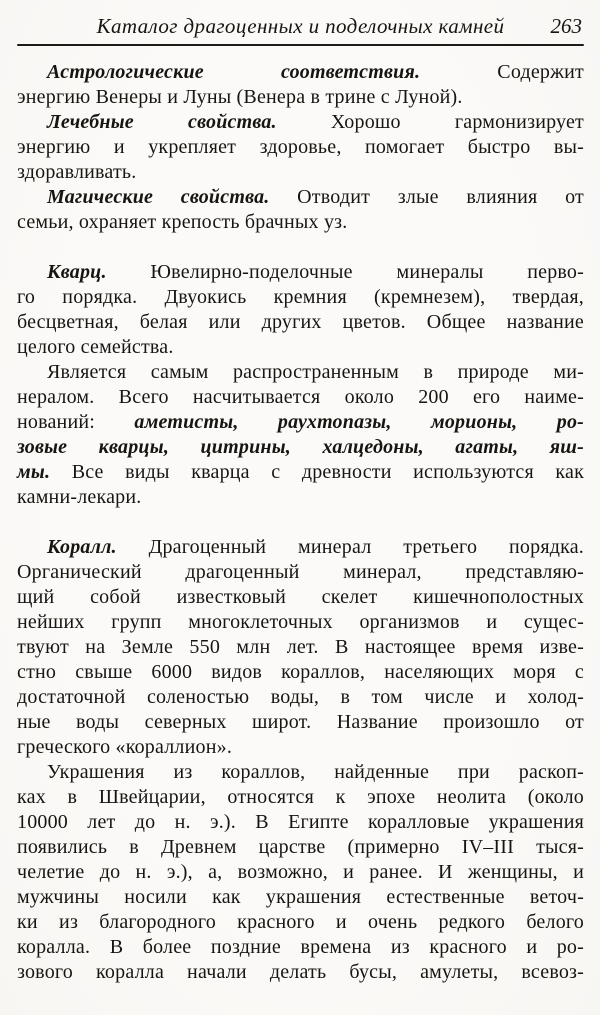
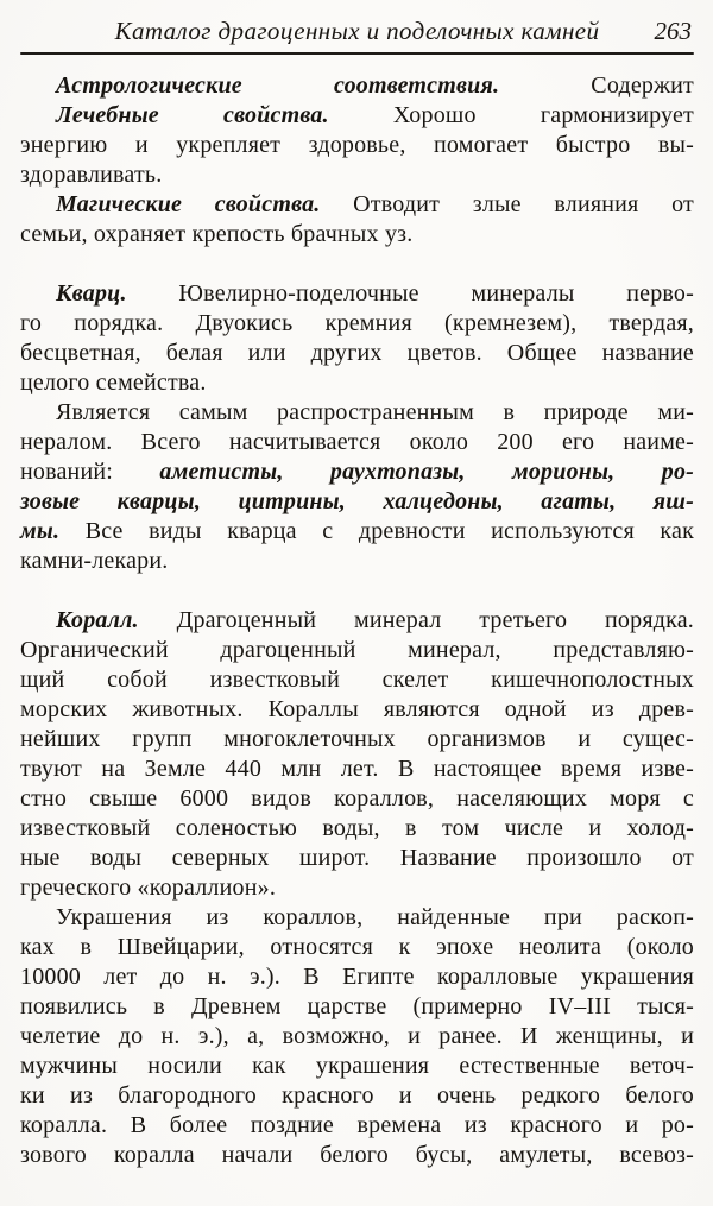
  Каталог драгоценных и поделочных камней
  263
  Астрологические соответствия. Содержит
- энергию Венеры и Луны (Венера в трине с Луной).
  Лечебные свойства. Хорошо гармонизирует
  энергию и укрепляет здоровье, помогает быстро вы-
  здоравливать.
  Магические свойства. Отводит злые влияния от
  семьи, охраняет крепость брачных уз.
  Кварц. Ювелирно-поделочные минералы перво-
  го порядка. Двуокись кремния (кремнезем), твердая,
  бесцветная, белая или других цветов. Общее название
  целого семейства.
  Является самым распространенным в природе ми-
  нералом. Всего насчитывается около 200 его наиме-
  нований: аметисты, раухтопазы, морионы, ро-
  зовые кварцы, цитрины, халцедоны, агаты, яш-
  мы. Все виды кварца с древности используются как
  камни-лекари.
  Коралл. Драгоценный минерал третьего порядка.
  Органический драгоценный минерал, представляю-
  щий собой известковый скелет кишечнополостных
+ морских животных. Кораллы являются одной из древ-
  нейших групп многоклеточных организмов и сущес-
- твуют на Земле 550 млн лет. В настоящее время изве-
+ твуют на Земле 440 млн лет. В настоящее время изве-
  стно свыше 6000 видов кораллов, населяющих моря с
- достаточной соленостью воды, в том числе и холод-
+ известковый соленостью воды, в том числе и холод-
  ные воды северных широт. Название произошло от
  греческого «кораллион».
  Украшения из кораллов, найденные при раскоп-
  ках в Швейцарии, относятся к эпохе неолита (около
  10000 лет до н. э.). В Египте коралловые украшения
  появились в Древнем царстве (примерно IV–III тыся-
  челетие до н. э.), а, возможно, и ранее. И женщины, и
  мужчины носили как украшения естественные веточ-
  ки из благородного красного и очень редкого белого
  коралла. В более поздние времена из красного и ро-
- зового коралла начали делать бусы, амулеты, всевоз-
+ зового коралла начали белого бусы, амулеты, всевоз-
